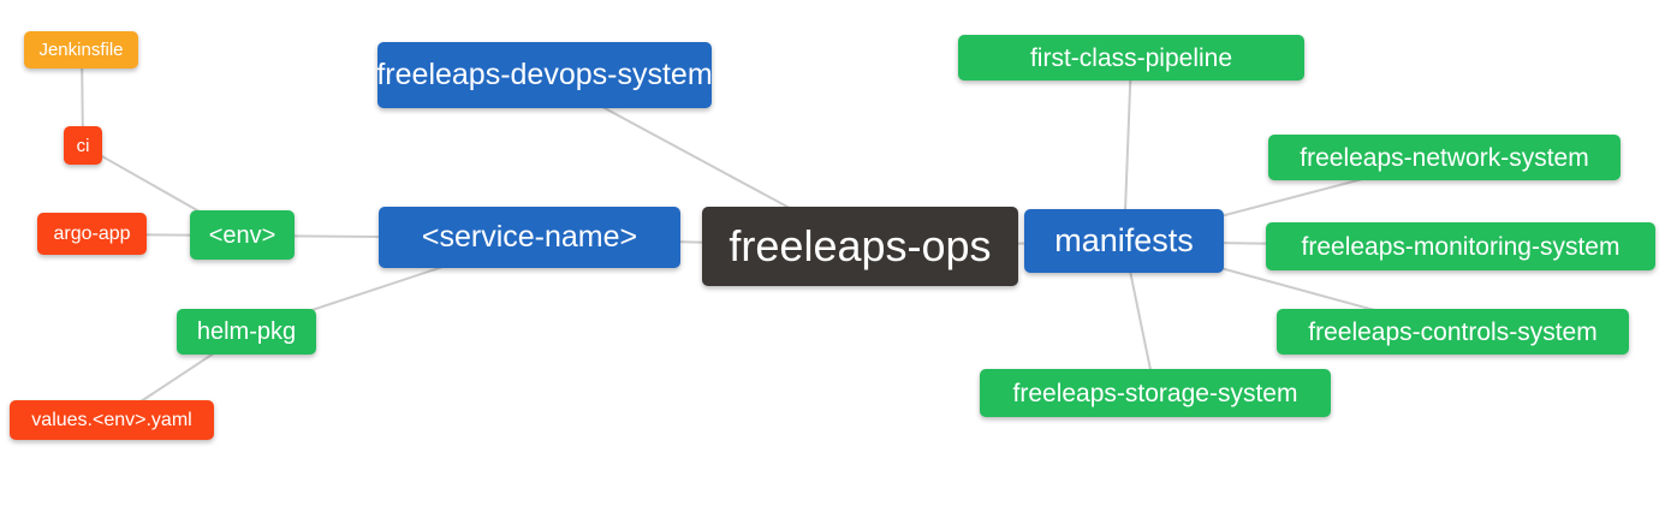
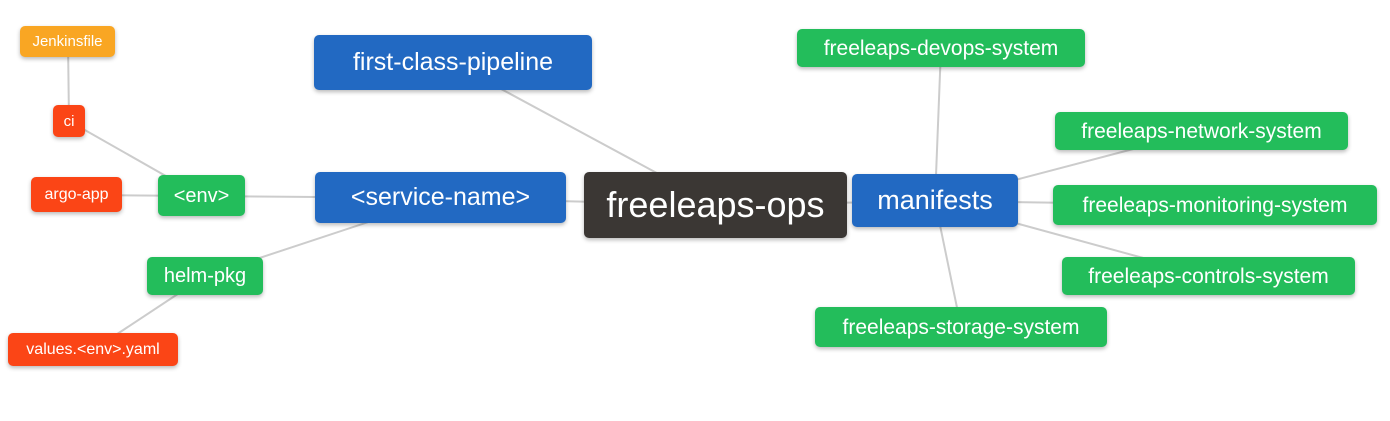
  Jenkinsfile
  ci
  argo-app
  <env>
  helm-pkg
  values.<env>.yaml
- freeleaps-devops-system
+ first-class-pipeline
  <service-name>
  freeleaps-ops
  manifests
- first-class-pipeline
+ freeleaps-devops-system
  freeleaps-network-system
  freeleaps-monitoring-system
  freeleaps-controls-system
  freeleaps-storage-system
